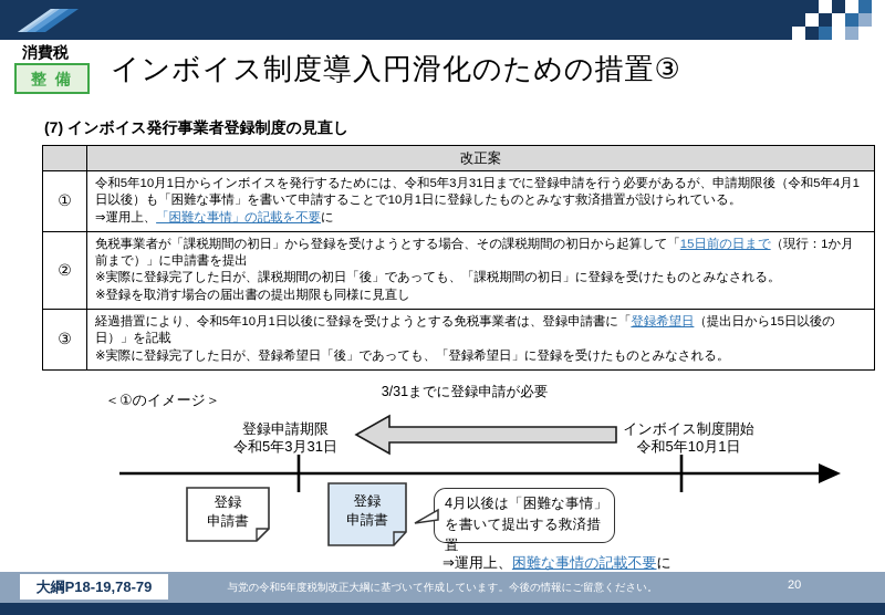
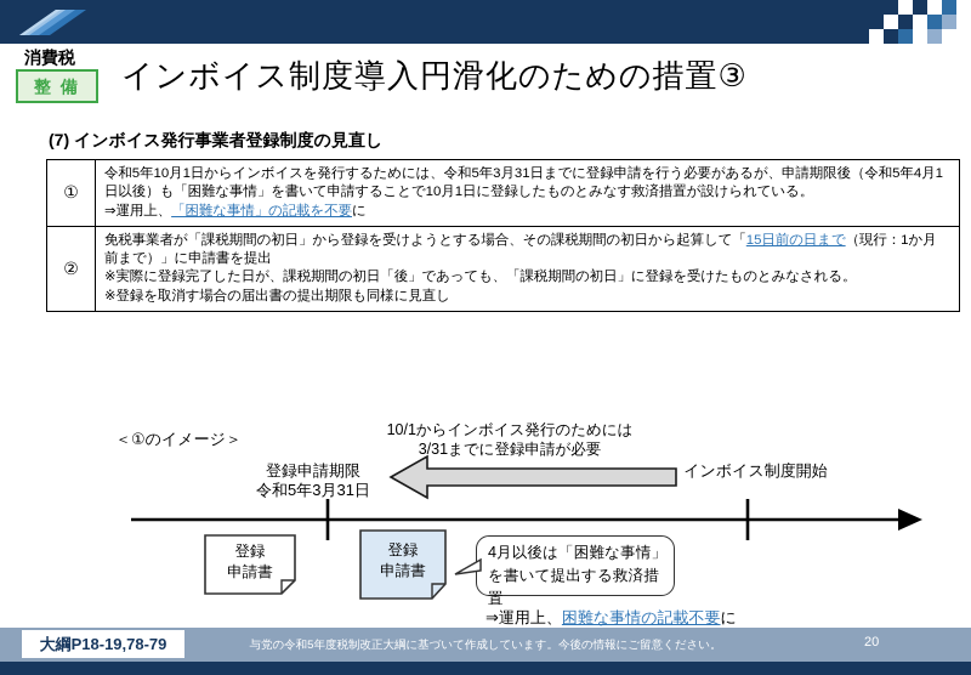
  消費税
  整 備
  インボイス制度導入円滑化のための措置③
  (7) インボイス発行事業者登録制度の見直し
- 	改正案
  ①	令和5年10月1日からインボイスを発行するためには、令和5年3月31日までに登録申請を行う必要があるが、申請期限後（令和5年4月1日以後）も「困難な事情」を書いて申請することで10月1日に登録したものとみなす救済措置が設けられている。 ⇒運用上、「困難な事情」の記載を不要に
  ②	免税事業者が「課税期間の初日」から登録を受けようとする場合、その課税期間の初日から起算して「15日前の日まで（現行：1か月前まで）」に申請書を提出 ※実際に登録完了した日が、課税期間の初日「後」であっても、「課税期間の初日」に登録を受けたものとみなされる。 ※登録を取消す場合の届出書の提出期限も同様に見直し
- ③	経過措置により、令和5年10月1日以後に登録を受けようとする免税事業者は、登録申請書に「登録希望日（提出日から15日以後の日）」を記載 ※実際に登録完了した日が、登録希望日「後」であっても、「登録希望日」に登録を受けたものとみなされる。
  ＜①のイメージ＞
+ 10/1からインボイス発行のためには
  3/31までに登録申請が必要
  登録申請期限
  令和5年3月31日
  インボイス制度開始
- 令和5年10月1日
  登録
  申請書
  登録
  申請書
  4月以後は「困難な事情」
  を書いて提出する救済措置
  ⇒運用上、困難な事情の記載不要に
  与党の令和5年度税制改正大綱に基づいて作成しています。今後の情報にご留意ください。
  大綱P18-19,78-79
  20
